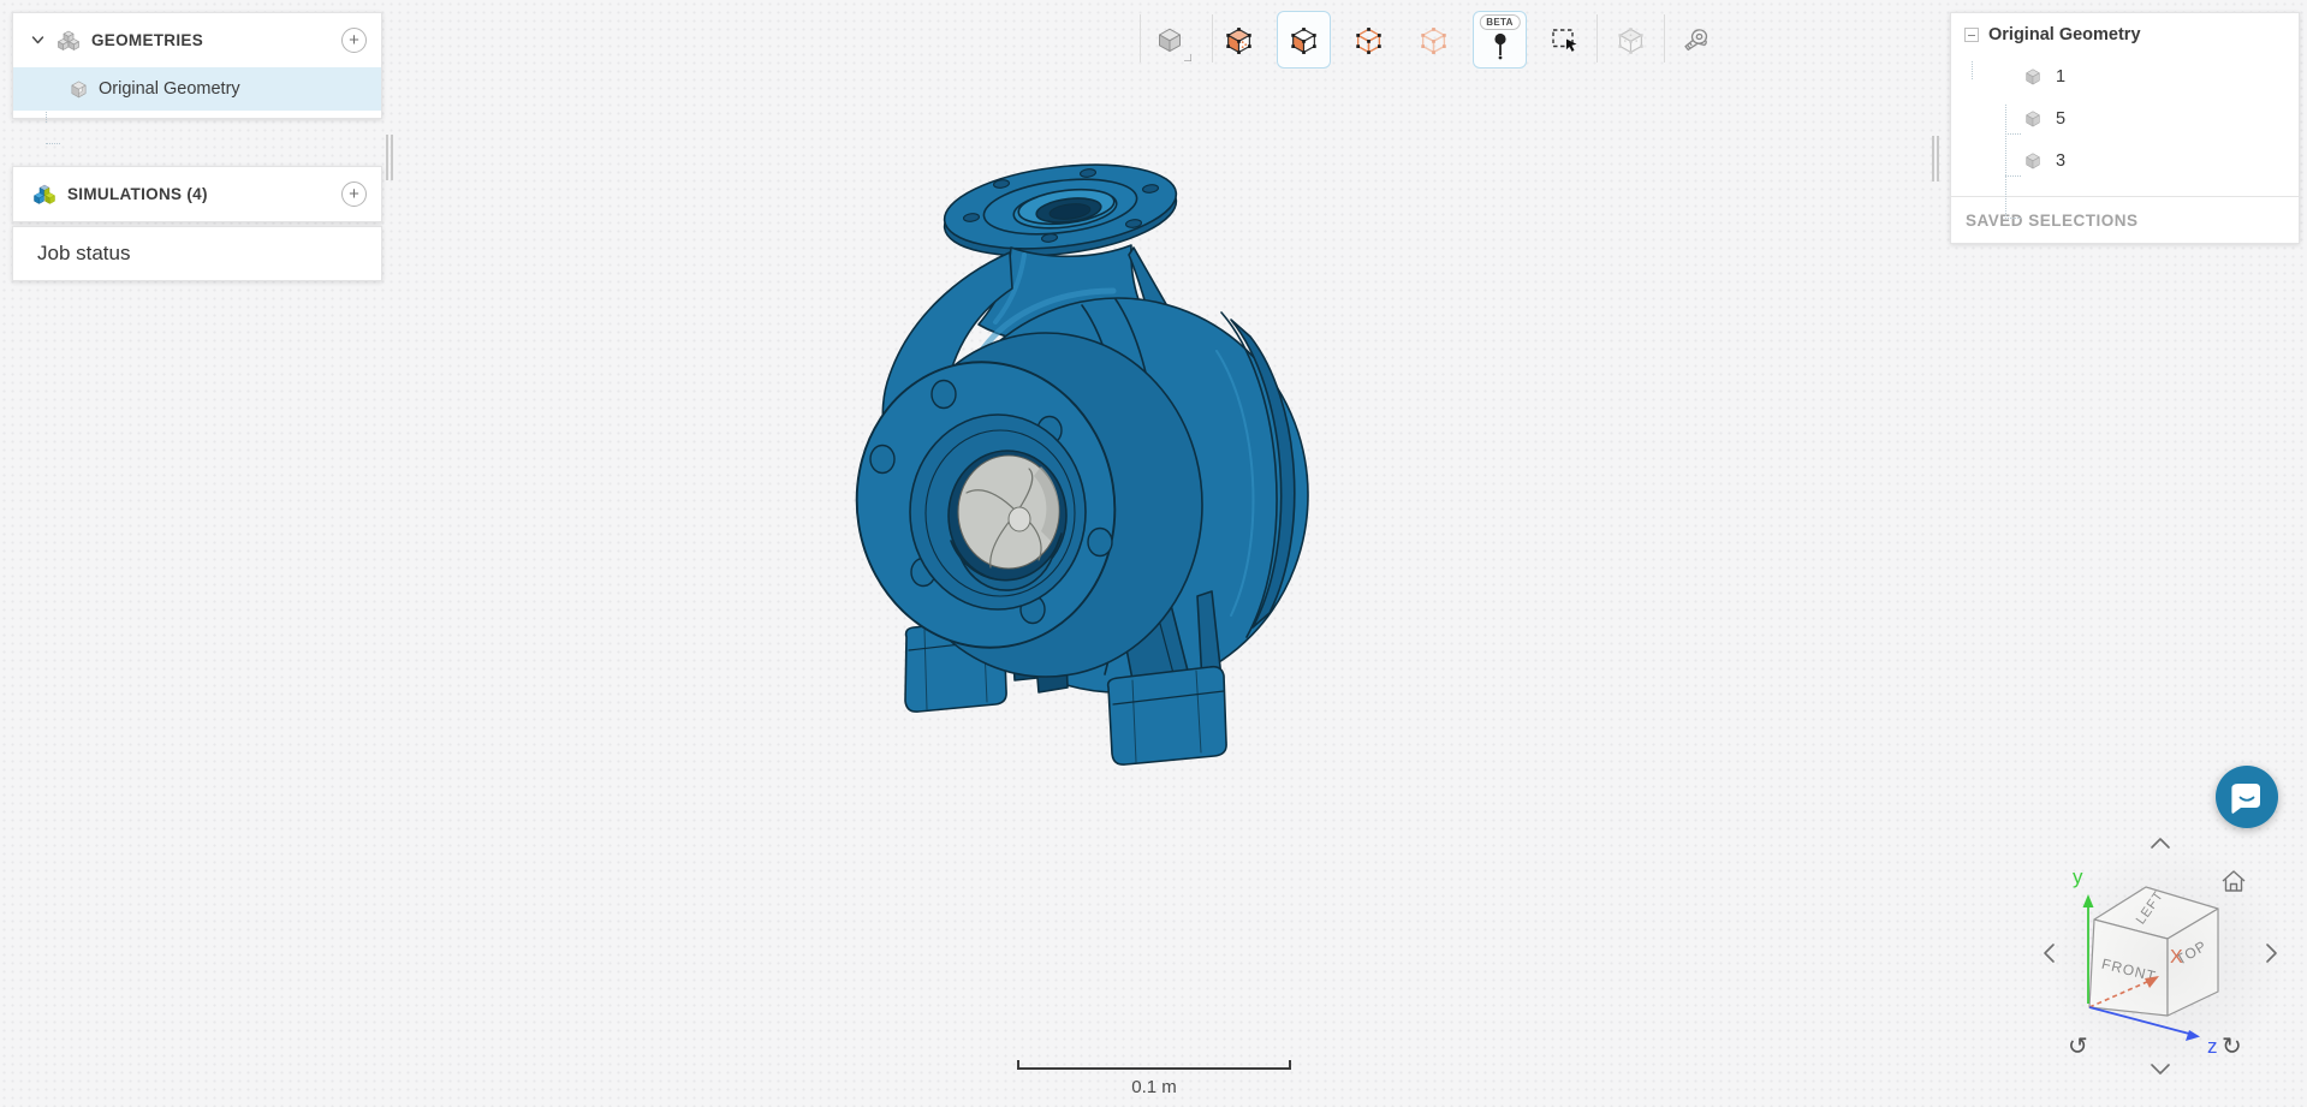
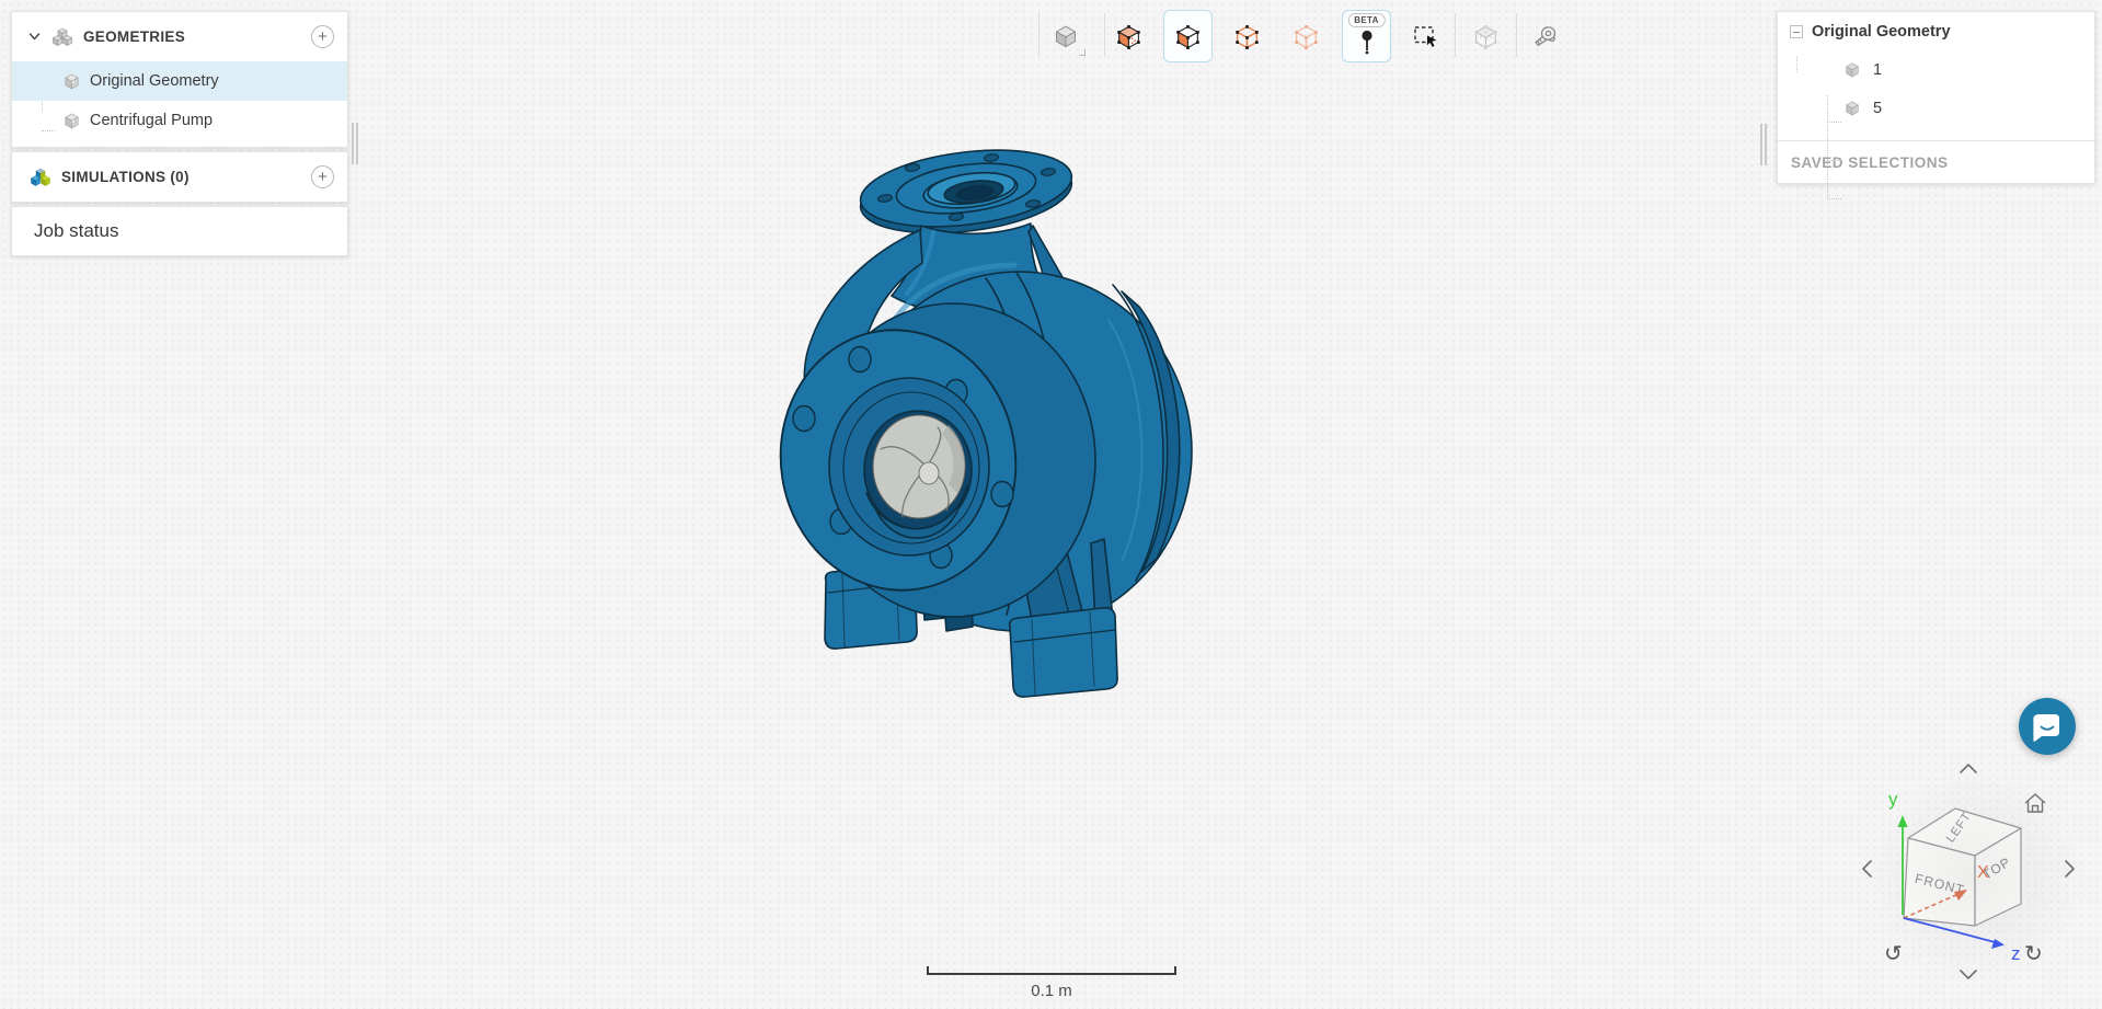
  0.1 m
  GEOMETRIES
  +
  Original Geometry
+ Centrifugal Pump
- SIMULATIONS (4)
+ SIMULATIONS (0)
  +
  Job status
  BETA
  Original Geometry
  1
  5
- 3
  SAVED SELECTIONS
